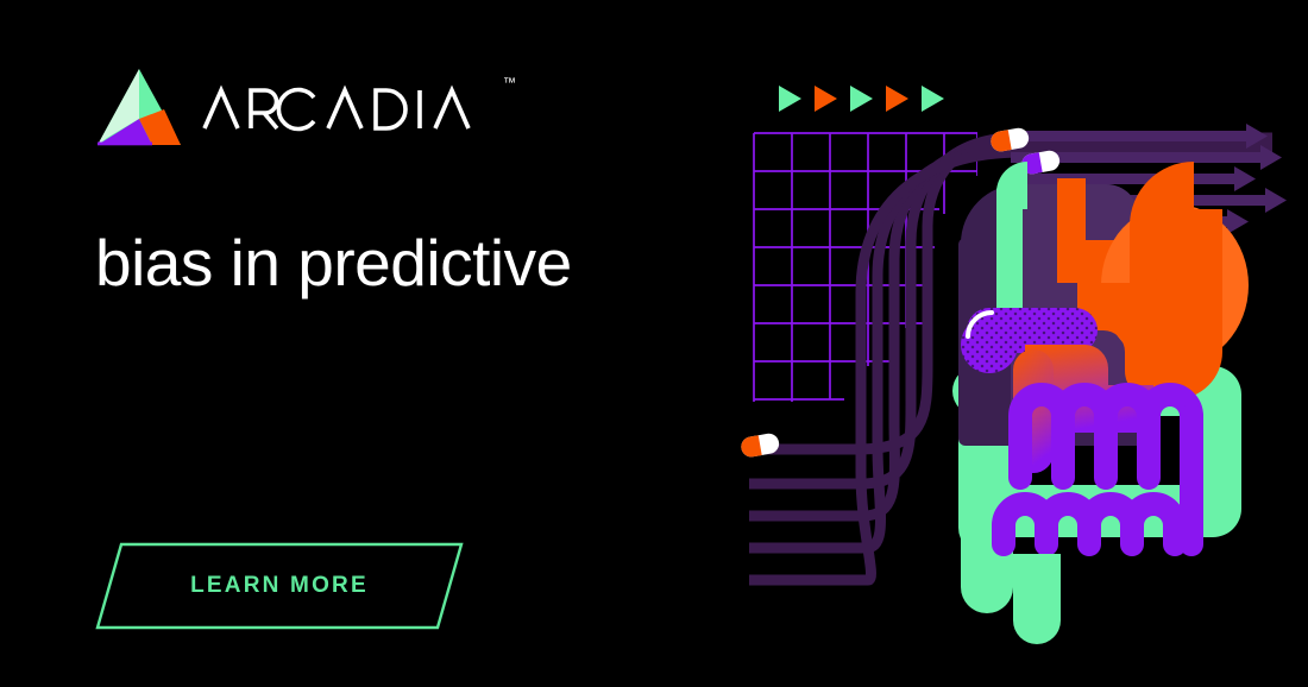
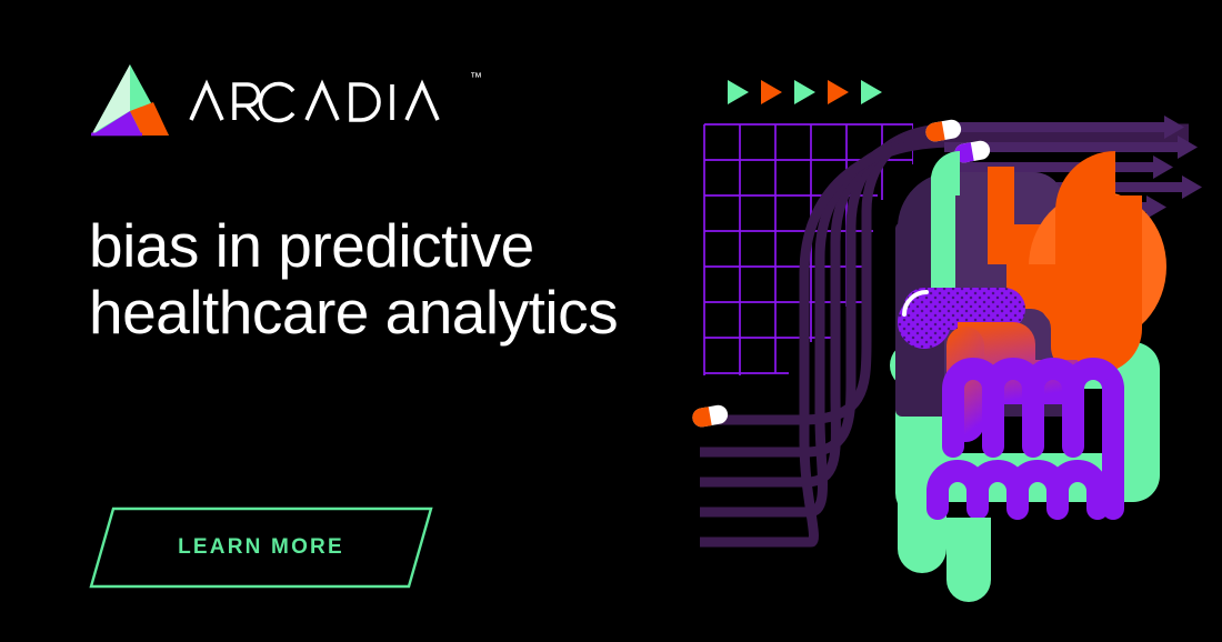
  ™
  bias in predictive
+ healthcare analytics
  LEARN MORE
